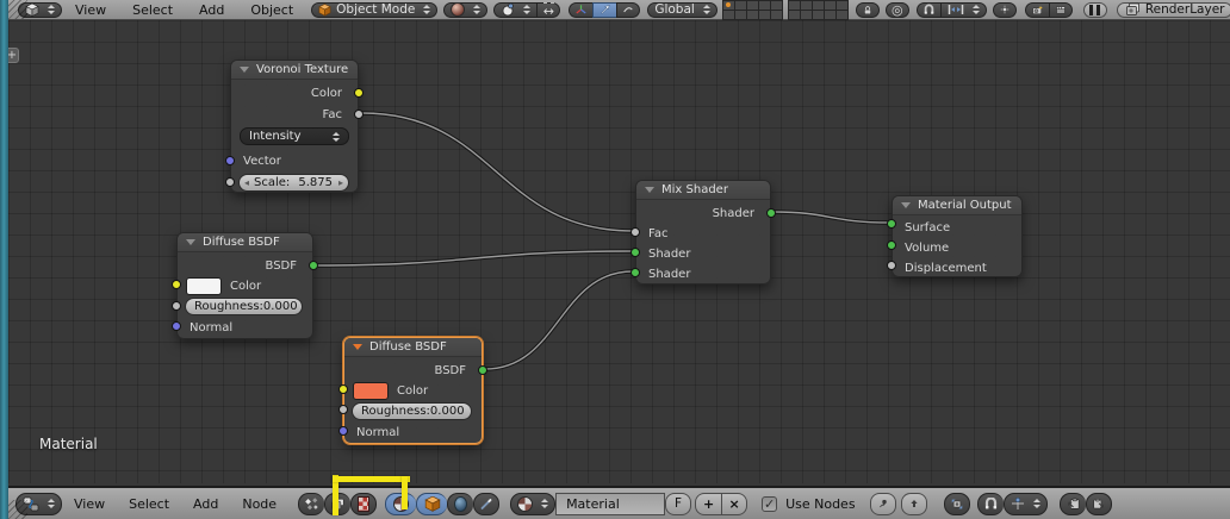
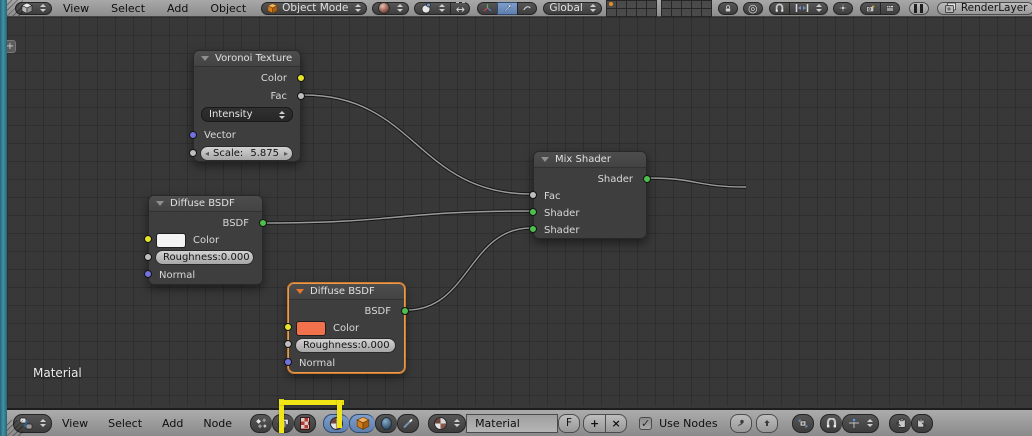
  View
  Select
  Add
  Object
  Object Mode
  ↔
  Global
  ◎
  RenderLayer
  +
  Material
  Voronoi Texture
  Color
  Fac
  Intensity
  Vector
  ◂
  Scale:
  5.875
  ▸
  Diffuse BSDF
  BSDF
  Color
  Roughness:
  0.000
  Normal
  Diffuse BSDF
  BSDF
  Color
  Roughness:
  0.000
  Normal
  Mix Shader
  Shader
  Fac
  Shader
  Shader
- Material Output
- Surface
- Volume
- Displacement
  View
  Select
  Add
  Node
  Material
  F
  +
  ×
  ✓
  Use Nodes
